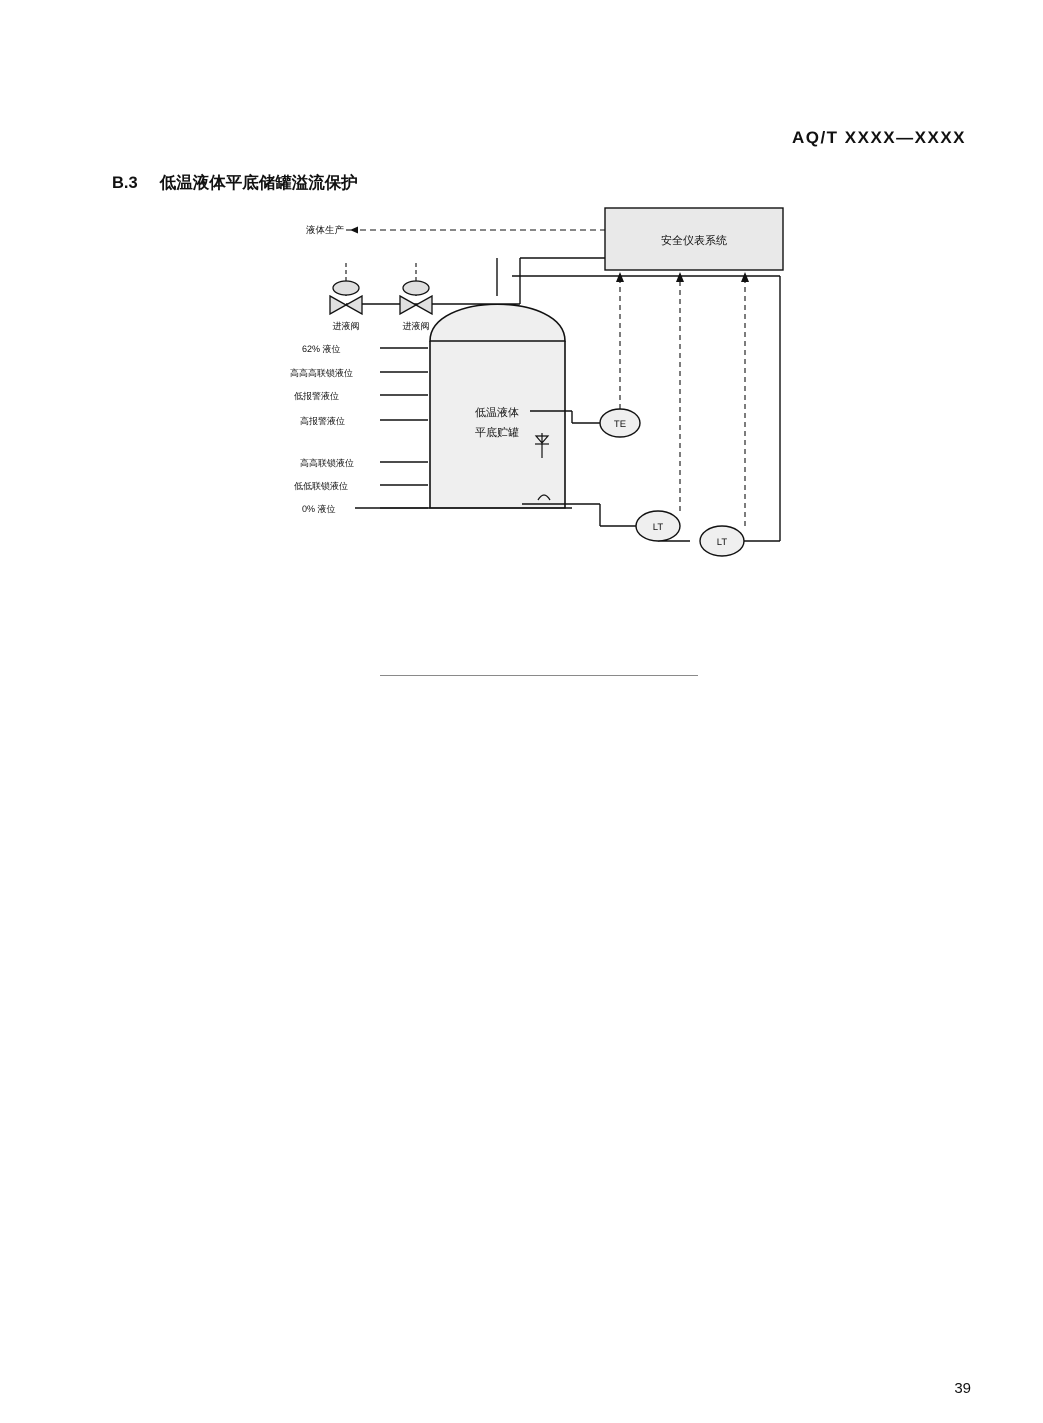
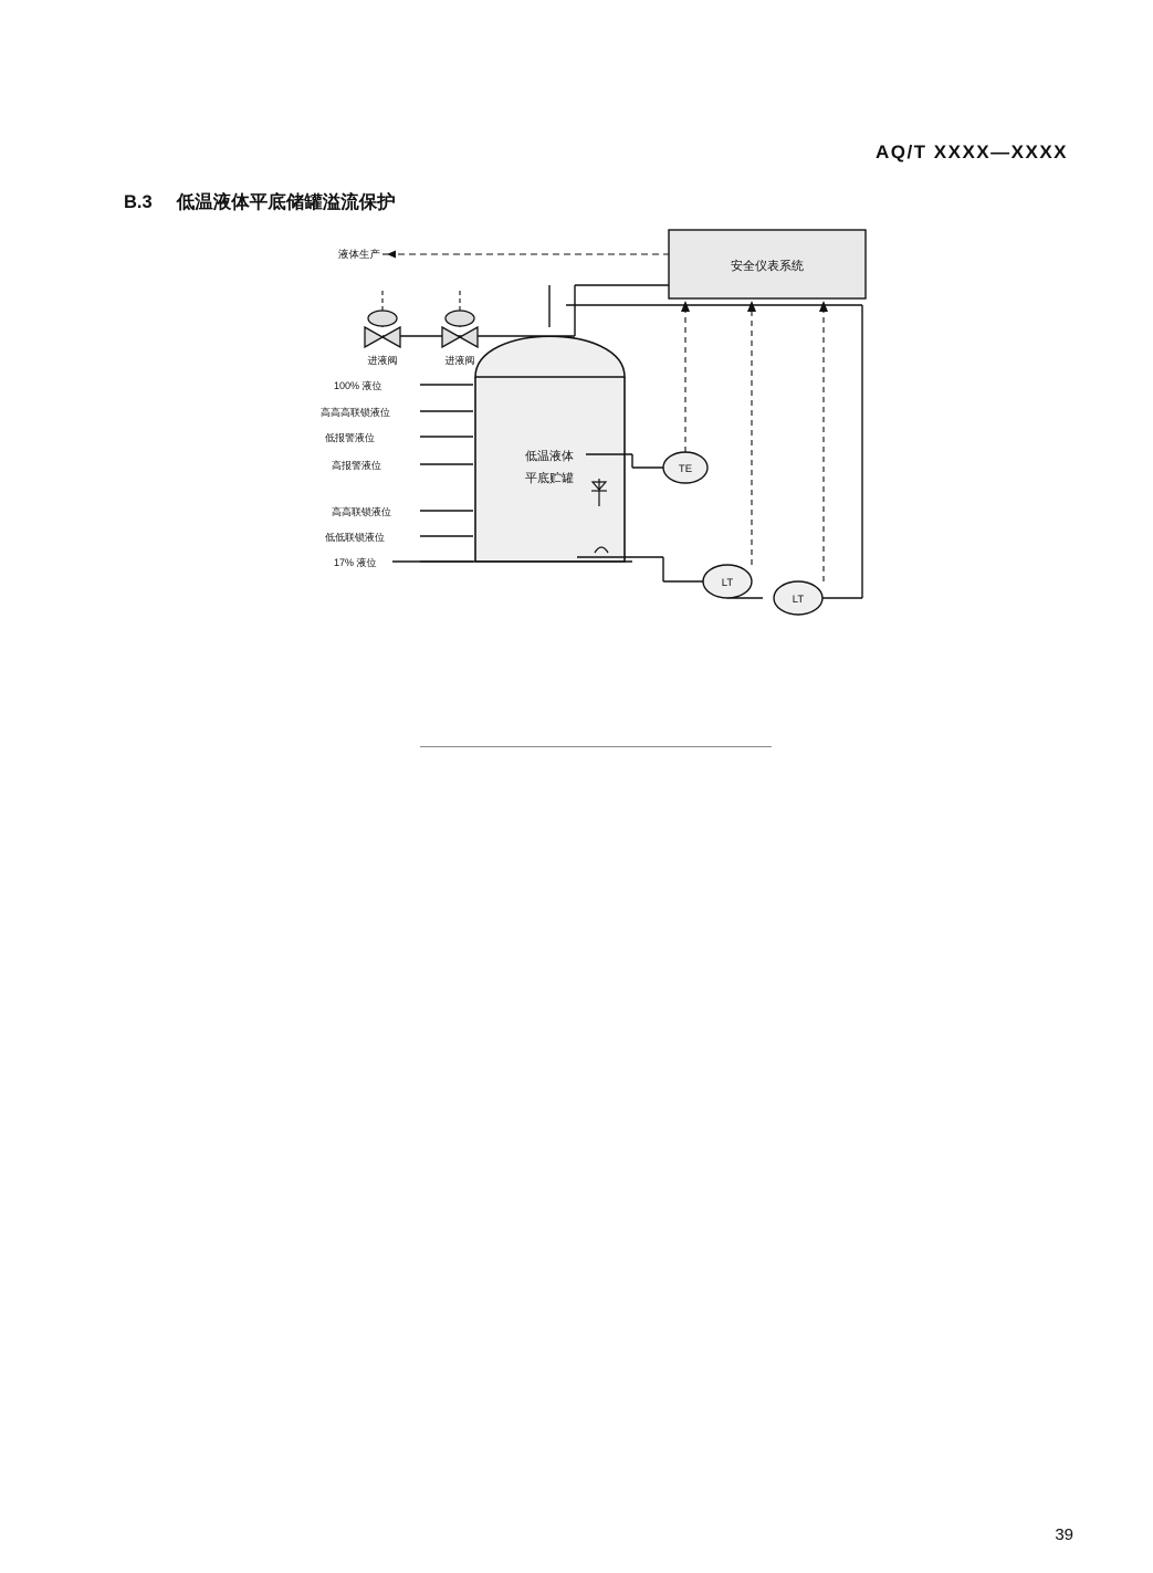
  AQ/T XXXX—XXXX
  B.3 低温液体平底储罐溢流保护
  安全仪表系统
  液体生产
  低温液体
  平底贮罐
  进液阀
  进液阀
  TE
  LT
  LT
- 62% 液位
+ 100% 液位
  高高高联锁液位
  低报警液位
  高报警液位
  高高联锁液位
  低低联锁液位
- 0% 液位
+ 17% 液位
  39
